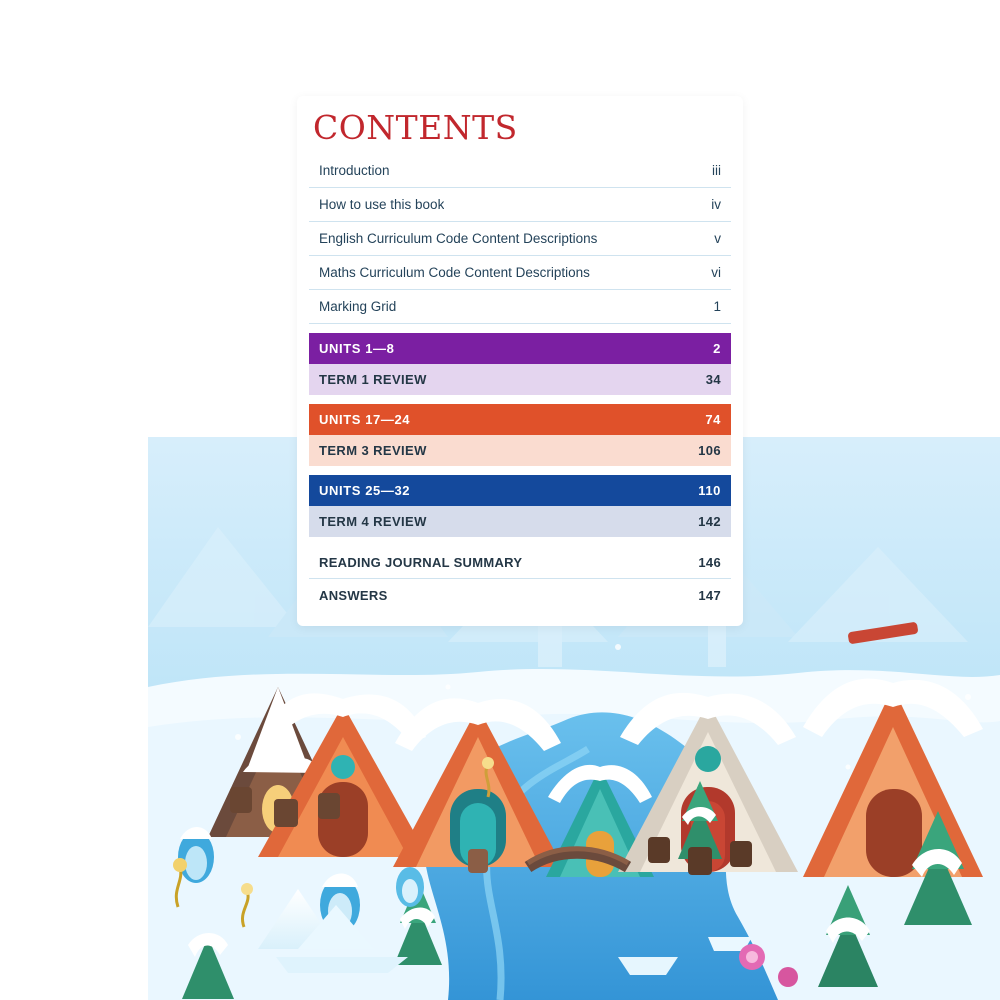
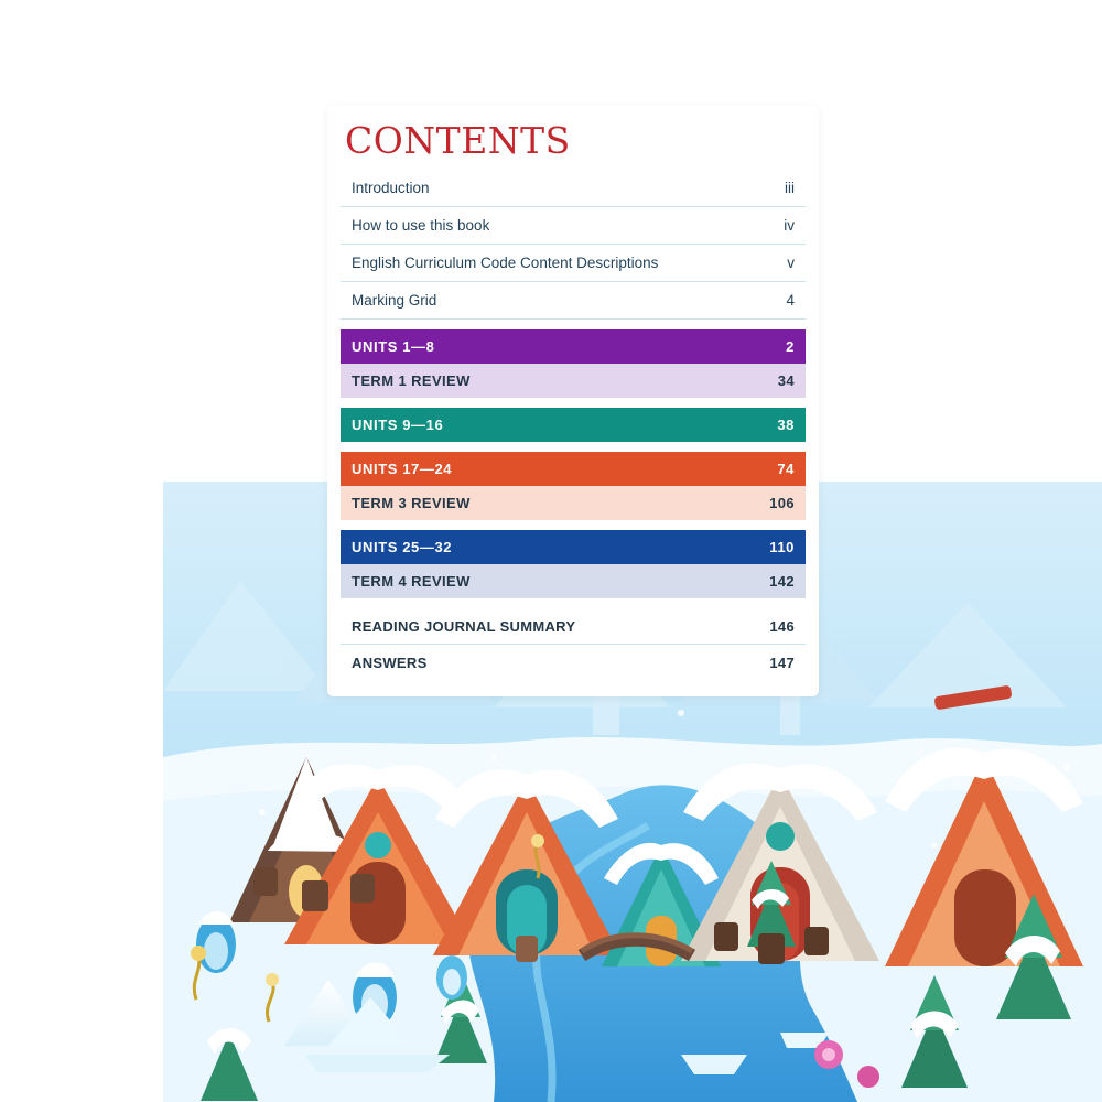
  CONTENTS
  Introduction
  iii
  How to use this book
  iv
  English Curriculum Code Content Descriptions
  v
- Maths Curriculum Code Content Descriptions
- vi
  Marking Grid
- 1
+ 4
  UNITS 1—8
  2
  TERM 1 REVIEW
  34
+ UNITS 9—16
+ 38
  UNITS 17—24
  74
  TERM 3 REVIEW
  106
  UNITS 25—32
  110
  TERM 4 REVIEW
  142
  READING JOURNAL SUMMARY
  146
  ANSWERS
  147
